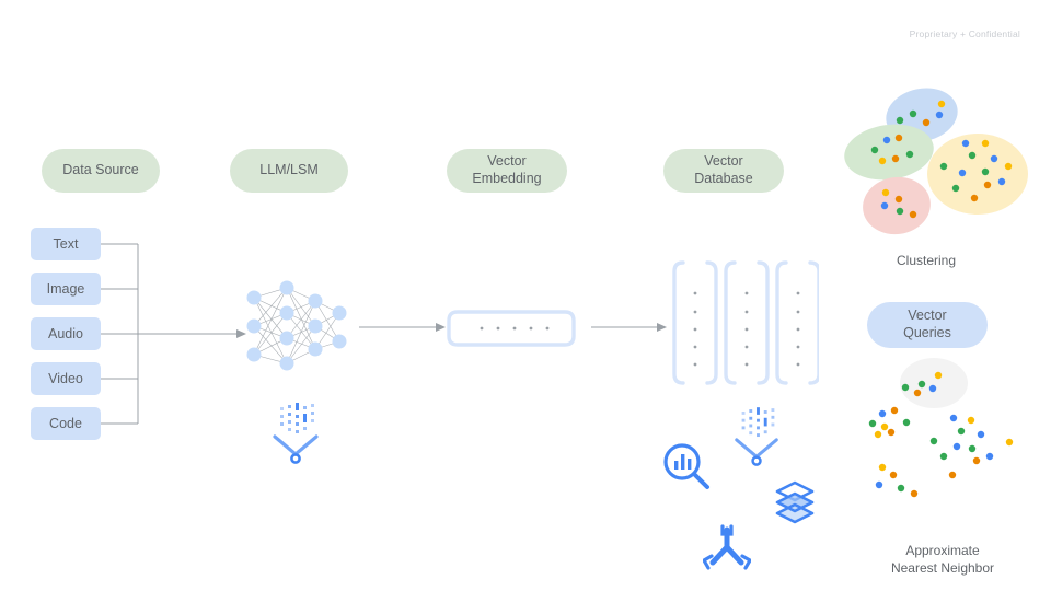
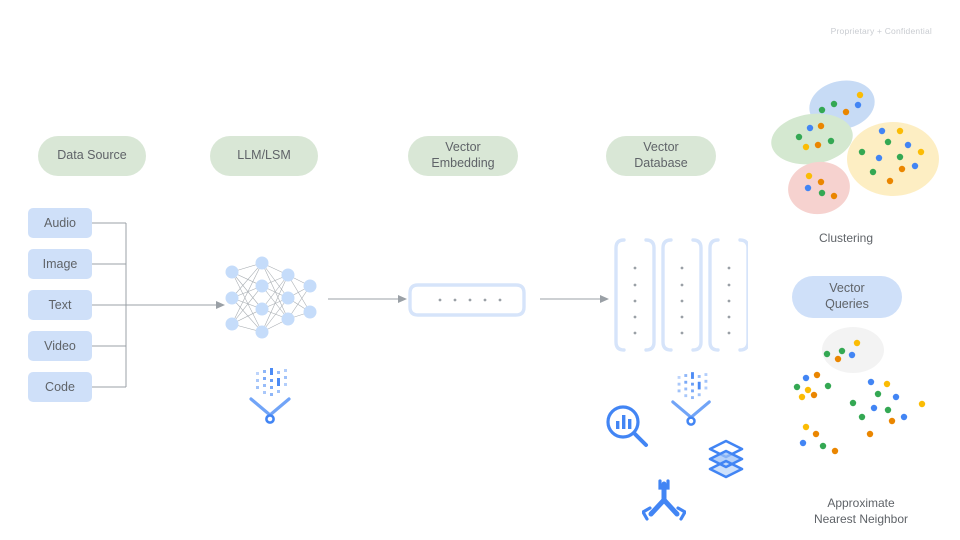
  Proprietary + Confidential
  Data Source
  LLM/LSM
  Vector
  Embedding
  Vector
  Database
- Text
+ Audio
  Image
- Audio
+ Text
  Video
  Code
  Clustering
  Vector
  Queries
  Approximate
  Nearest Neighbor
